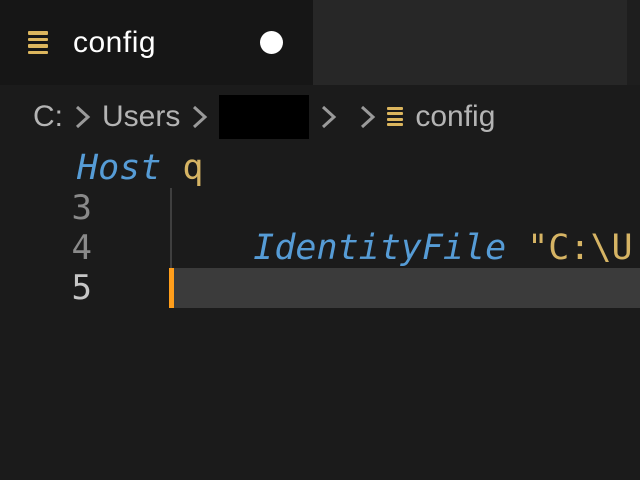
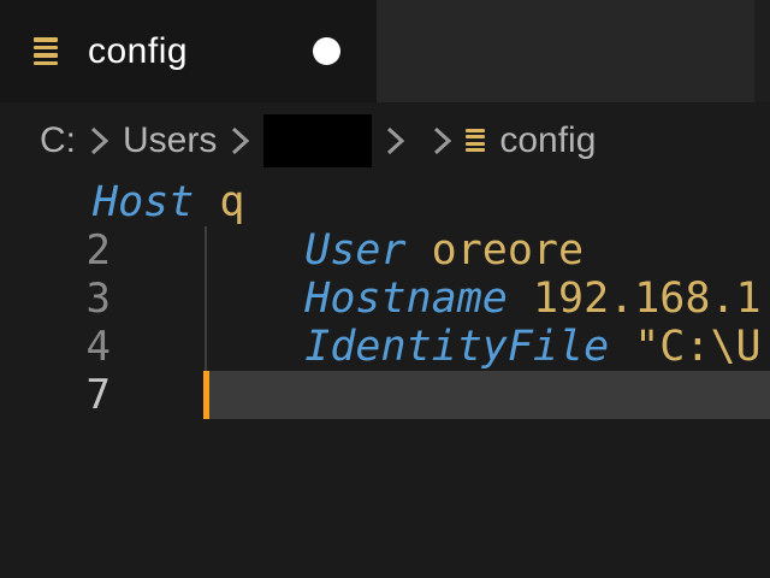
  config
  C:
  Users
  config
  Host q
+ 2
+ User oreore
  3
+ Hostname 192.168.1
  4
  IdentityFile "C:\U
- 5
+ 7
